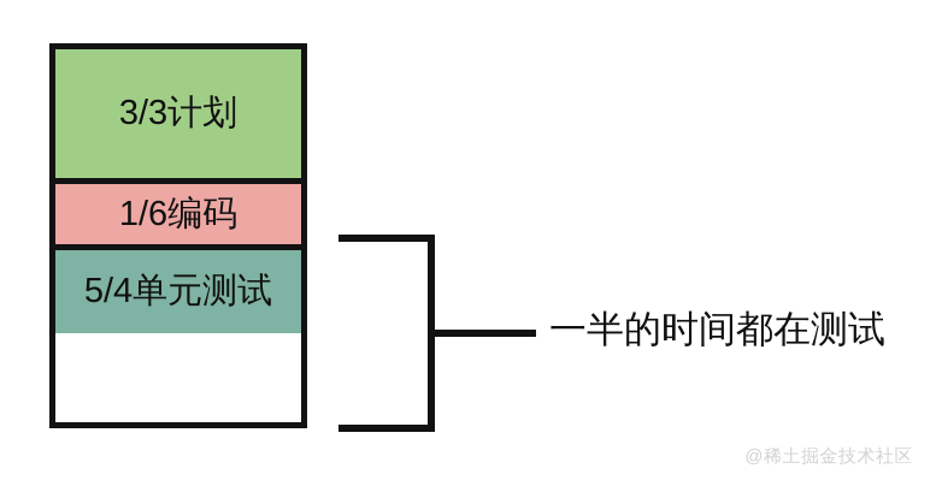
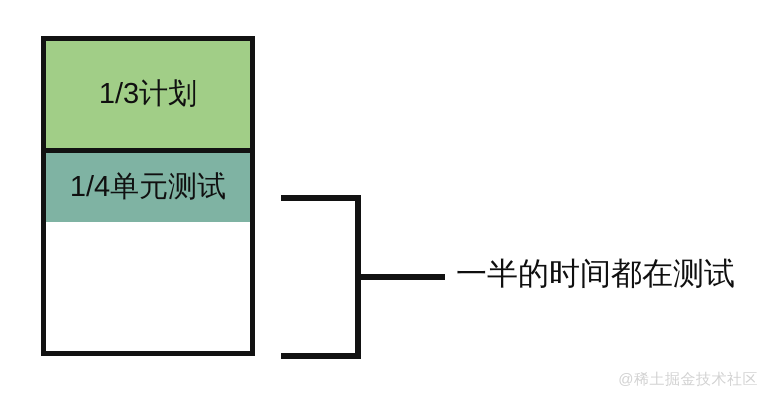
- 3/3计划
+ 1/3计划
- 1/6编码
- 5/4单元测试
+ 1/4单元测试
  一半的时间都在测试
  @稀土掘金技术社区
